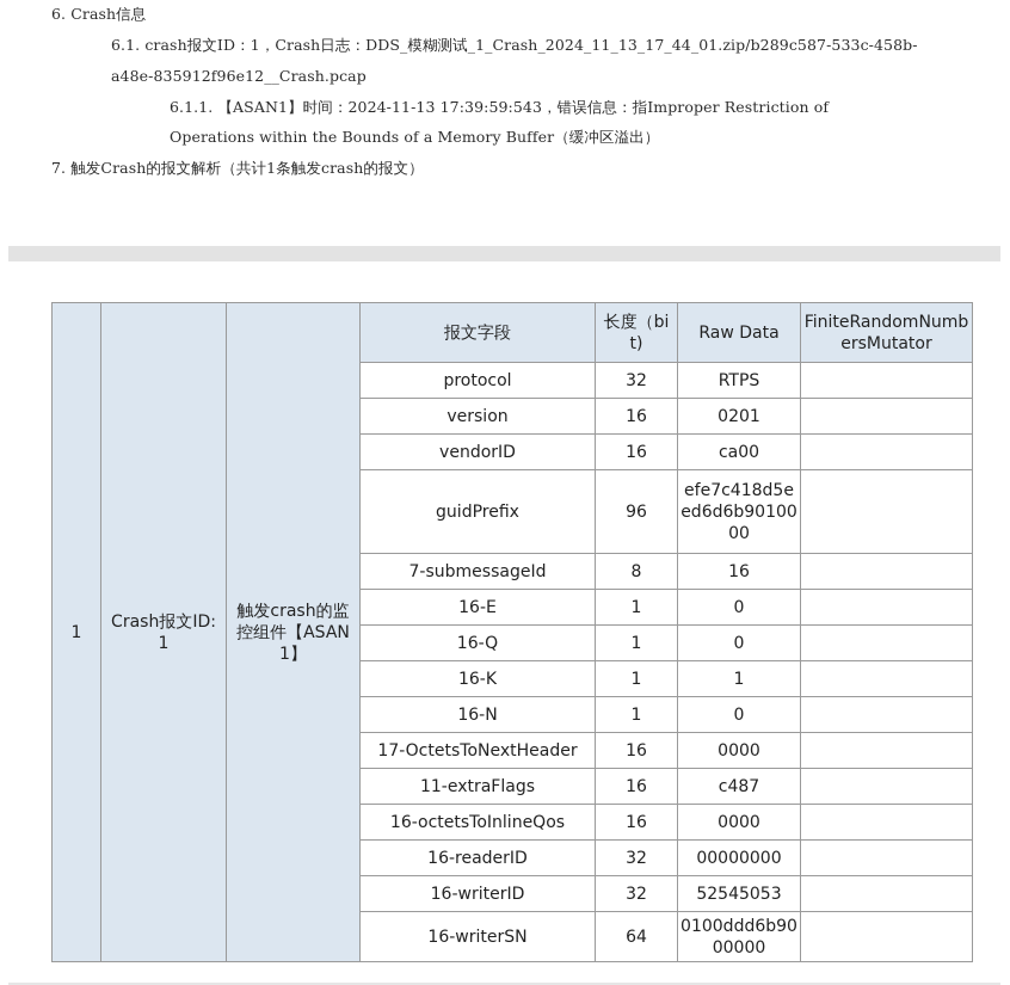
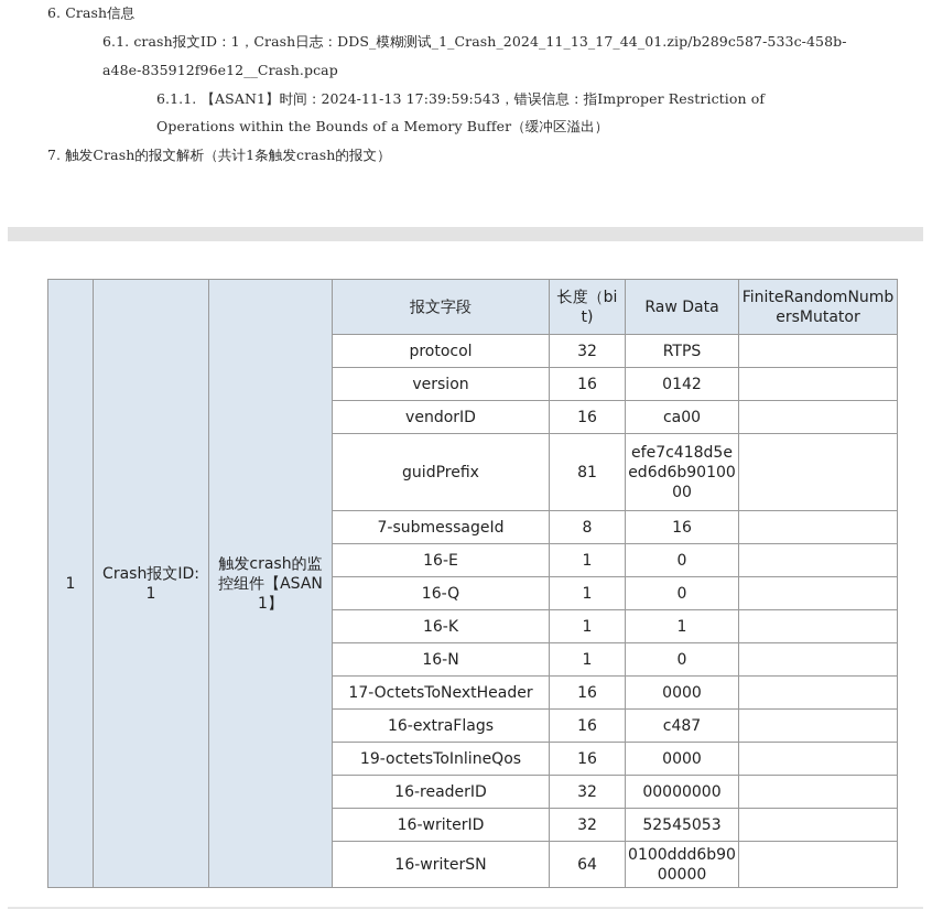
  6. Crash信息
  6.1. crash报文ID：1，Crash日志：DDS_模糊测试_1_Crash_2024_11_13_17_44_01.zip/b289c587-533c-458b-
  a48e-835912f96e12__Crash.pcap
  6.1.1. 【ASAN1】时间：2024-11-13 17:39:59:543，错误信息：指Improper Restriction of
  Operations within the Bounds of a Memory Buffer（缓冲区溢出）
  7. 触发Crash的报文解析（共计1条触发crash的报文）
  1	Crash报文ID: 1	触发crash的监控组件【ASAN1】	报文字段	长度（bit)	Raw Data	FiniteRandomNumbersMutator
  protocol	32	RTPS
- version	16	0201
+ version	16	0142
  vendorID	16	ca00
- guidPrefix	96	efe7c418d5eed6d6b9010000
+ guidPrefix	81	efe7c418d5eed6d6b9010000
  7-submessageId	8	16
  16-E	1	0
  16-Q	1	0
  16-K	1	1
  16-N	1	0
  17-OctetsToNextHeader	16	0000
- 11-extraFlags	16	c487
+ 16-extraFlags	16	c487
- 16-octetsToInlineQos	16	0000
+ 19-octetsToInlineQos	16	0000
  16-readerID	32	00000000
  16-writerID	32	52545053
  16-writerSN	64	0100ddd6b9000000
